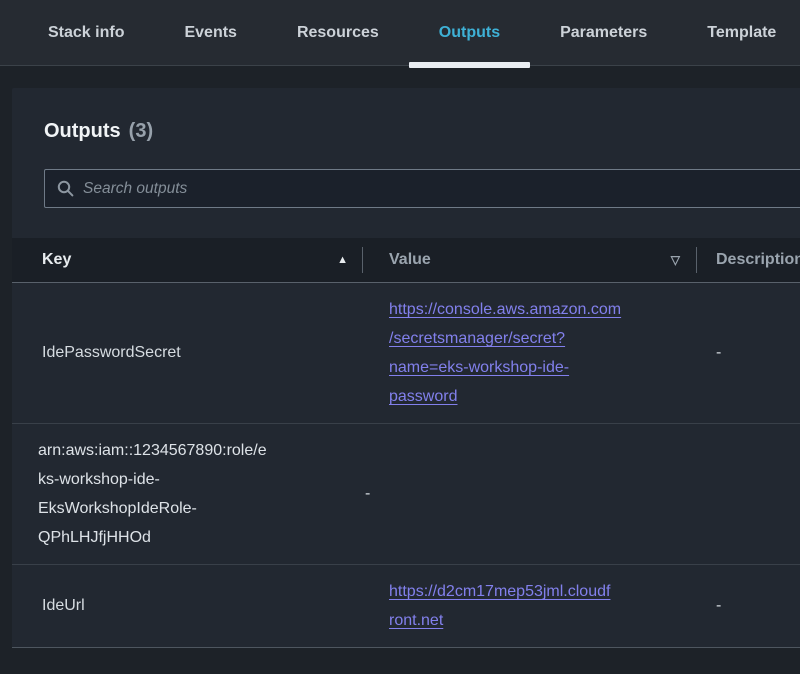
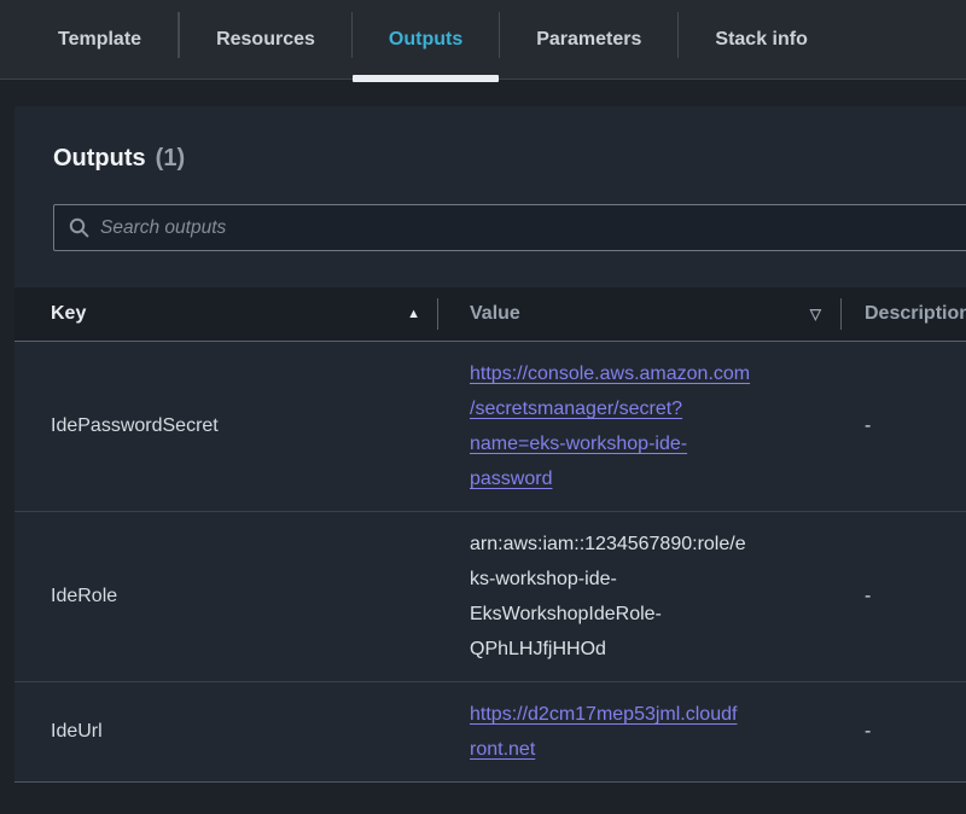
- Stack info
+ Template
- Events
  Resources
  Outputs
  Parameters
- Template
+ Stack info
  Outputs
- (3)
+ (1)
  Search outputs
  Key
  ▲
  Value
  ▽
  Description
  IdePasswordSecret
  https://console.aws.amazon.com
  /secretsmanager/secret?
  name=eks-workshop-ide-
  password
  -
+ IdeRole
  arn:aws:iam::1234567890:role/e
  ks-workshop-ide-
  EksWorkshopIdeRole-
  QPhLHJfjHHOd
  -
  IdeUrl
  https://d2cm17mep53jml.cloudf
  ront.net
  -
